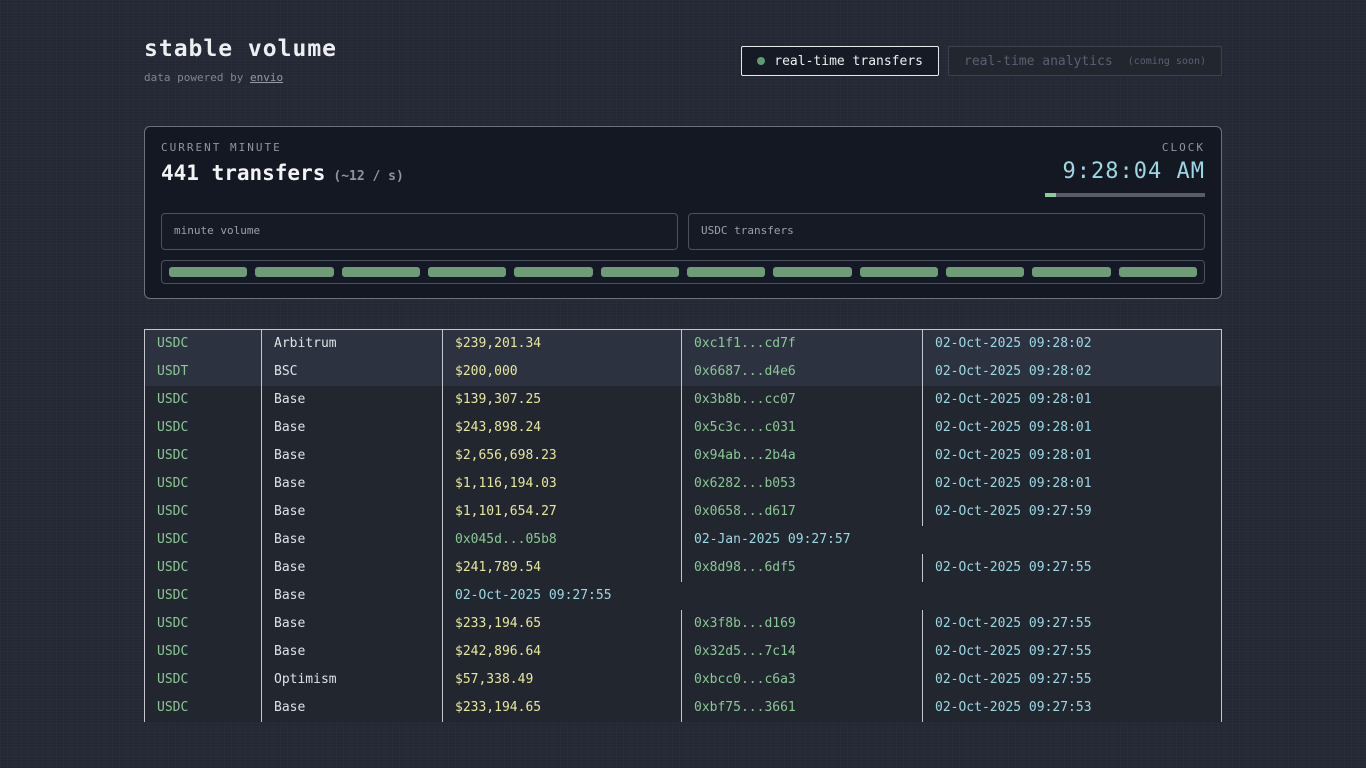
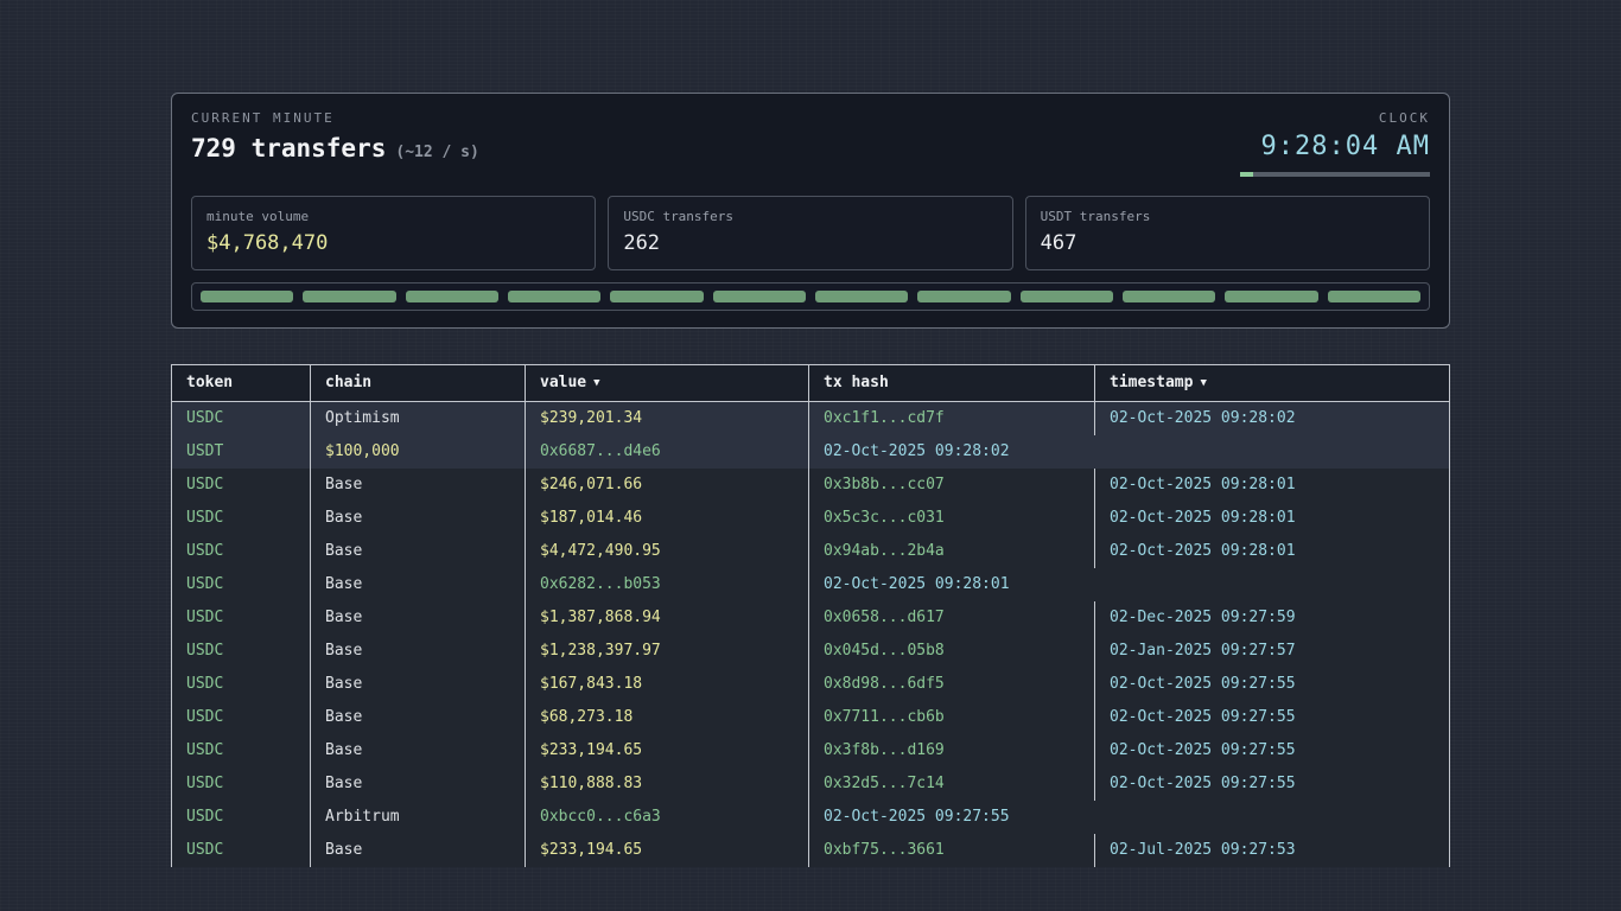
- stable volume
- data powered by envio
- real-time transfers
- real-time analytics
- (coming soon)
  CURRENT MINUTE
- 441 transfers (~12 / s)
+ 729 transfers (~12 / s)
  CLOCK
  9:28:04 AM
  minute volume
+ $4,768,470
  USDC transfers
+ 262
+ USDT transfers
+ 467
+ token
+ chain
+ value ▼
+ tx hash
+ timestamp ▼
  USDC
- Arbitrum
+ Optimism
  $239,201.34
  0xc1f1...cd7f
  02-Oct-2025 09:28:02
  USDT
- BSC
- $200,000
+ $100,000
  0x6687...d4e6
  02-Oct-2025 09:28:02
  USDC
  Base
- $139,307.25
+ $246,071.66
  0x3b8b...cc07
  02-Oct-2025 09:28:01
  USDC
  Base
- $243,898.24
+ $187,014.46
  0x5c3c...c031
  02-Oct-2025 09:28:01
  USDC
  Base
- $2,656,698.23
+ $4,472,490.95
  0x94ab...2b4a
  02-Oct-2025 09:28:01
  USDC
  Base
- $1,116,194.03
  0x6282...b053
  02-Oct-2025 09:28:01
  USDC
  Base
- $1,101,654.27
+ $1,387,868.94
  0x0658...d617
- 02-Oct-2025 09:27:59
+ 02-Dec-2025 09:27:59
  USDC
  Base
+ $1,238,397.97
  0x045d...05b8
  02-Jan-2025 09:27:57
  USDC
  Base
- $241,789.54
+ $167,843.18
  0x8d98...6df5
  02-Oct-2025 09:27:55
  USDC
  Base
+ $68,273.18
+ 0x7711...cb6b
  02-Oct-2025 09:27:55
  USDC
  Base
  $233,194.65
  0x3f8b...d169
  02-Oct-2025 09:27:55
  USDC
  Base
- $242,896.64
+ $110,888.83
  0x32d5...7c14
  02-Oct-2025 09:27:55
  USDC
- Optimism
+ Arbitrum
- $57,338.49
  0xbcc0...c6a3
  02-Oct-2025 09:27:55
  USDC
  Base
  $233,194.65
  0xbf75...3661
- 02-Oct-2025 09:27:53
+ 02-Jul-2025 09:27:53
